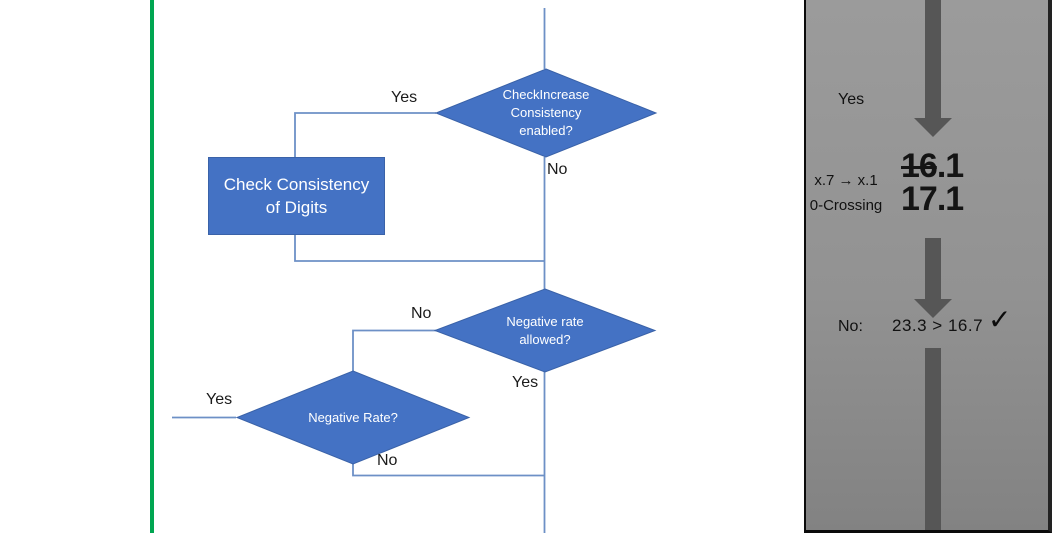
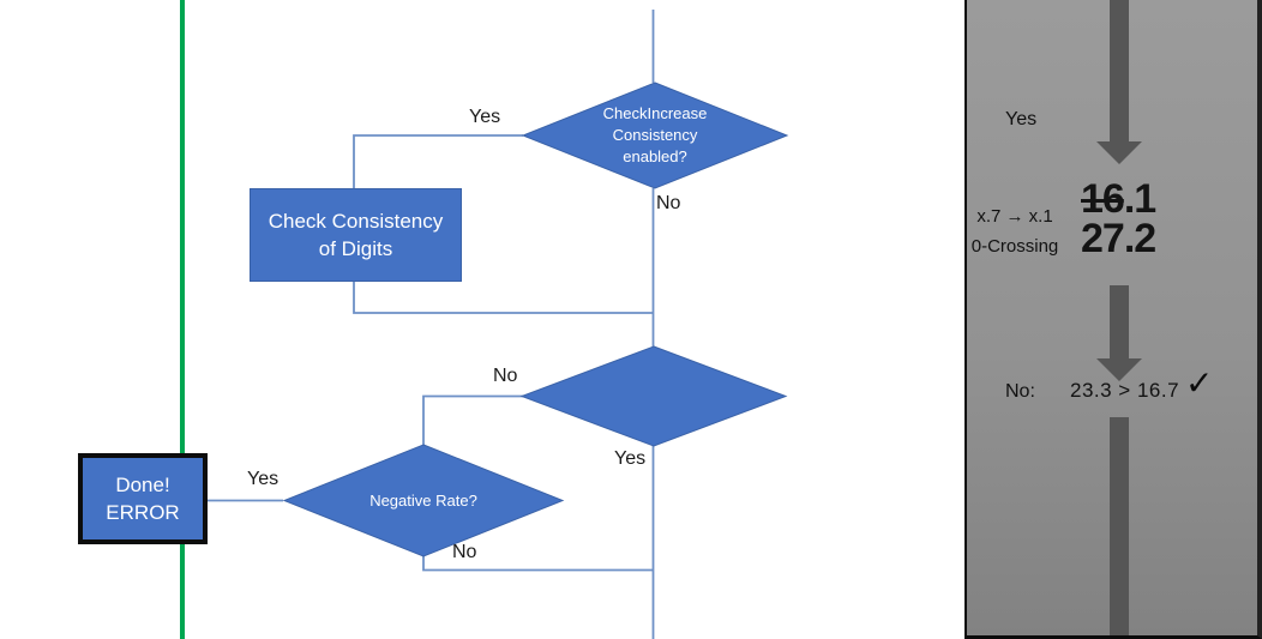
  Check Consistency
  of Digits
+ Done!
+ ERROR
  CheckIncrease
  Consistency
  enabled?
- Negative rate
- allowed?
  Negative Rate?
  Yes
  No
  No
  Yes
  Yes
  No
  Yes
  x.7 → x.1
  0-Crossing
  16.1
- 17.1
+ 27.2
  No:
  23.3 > 16.7
  ✓
